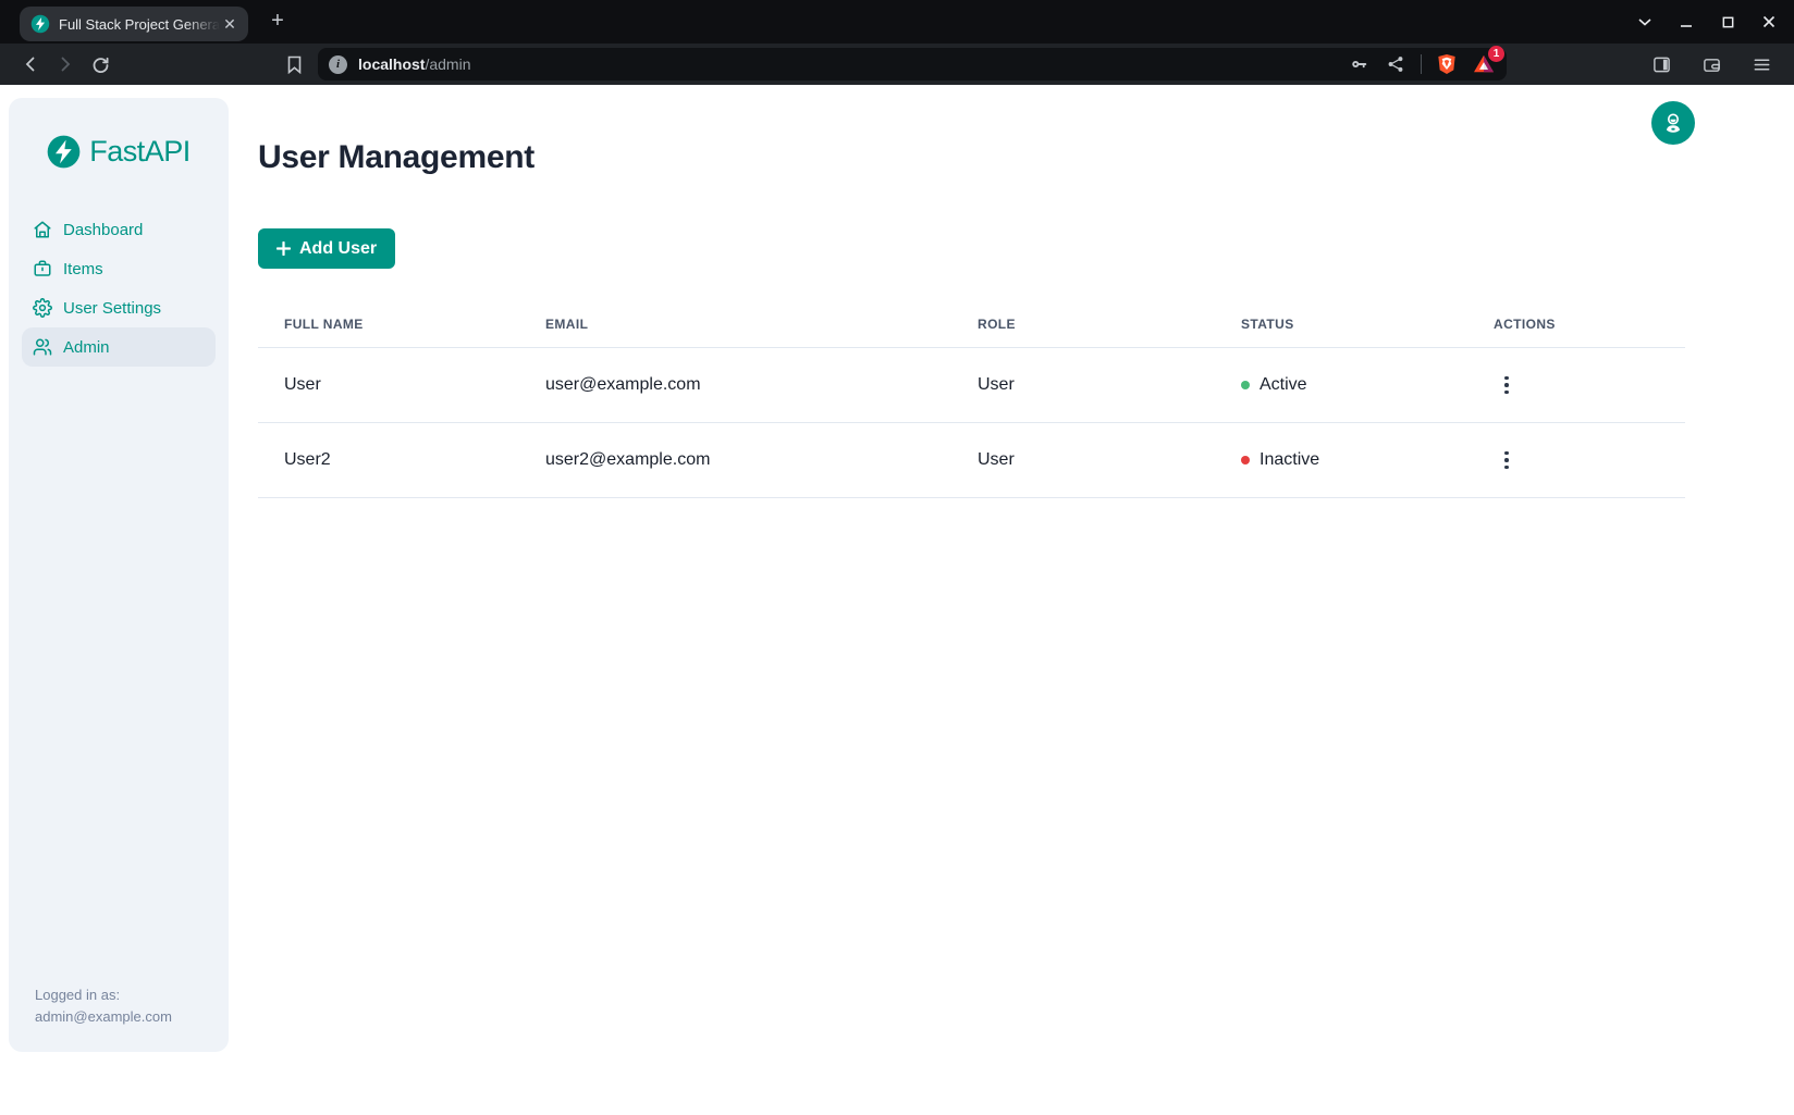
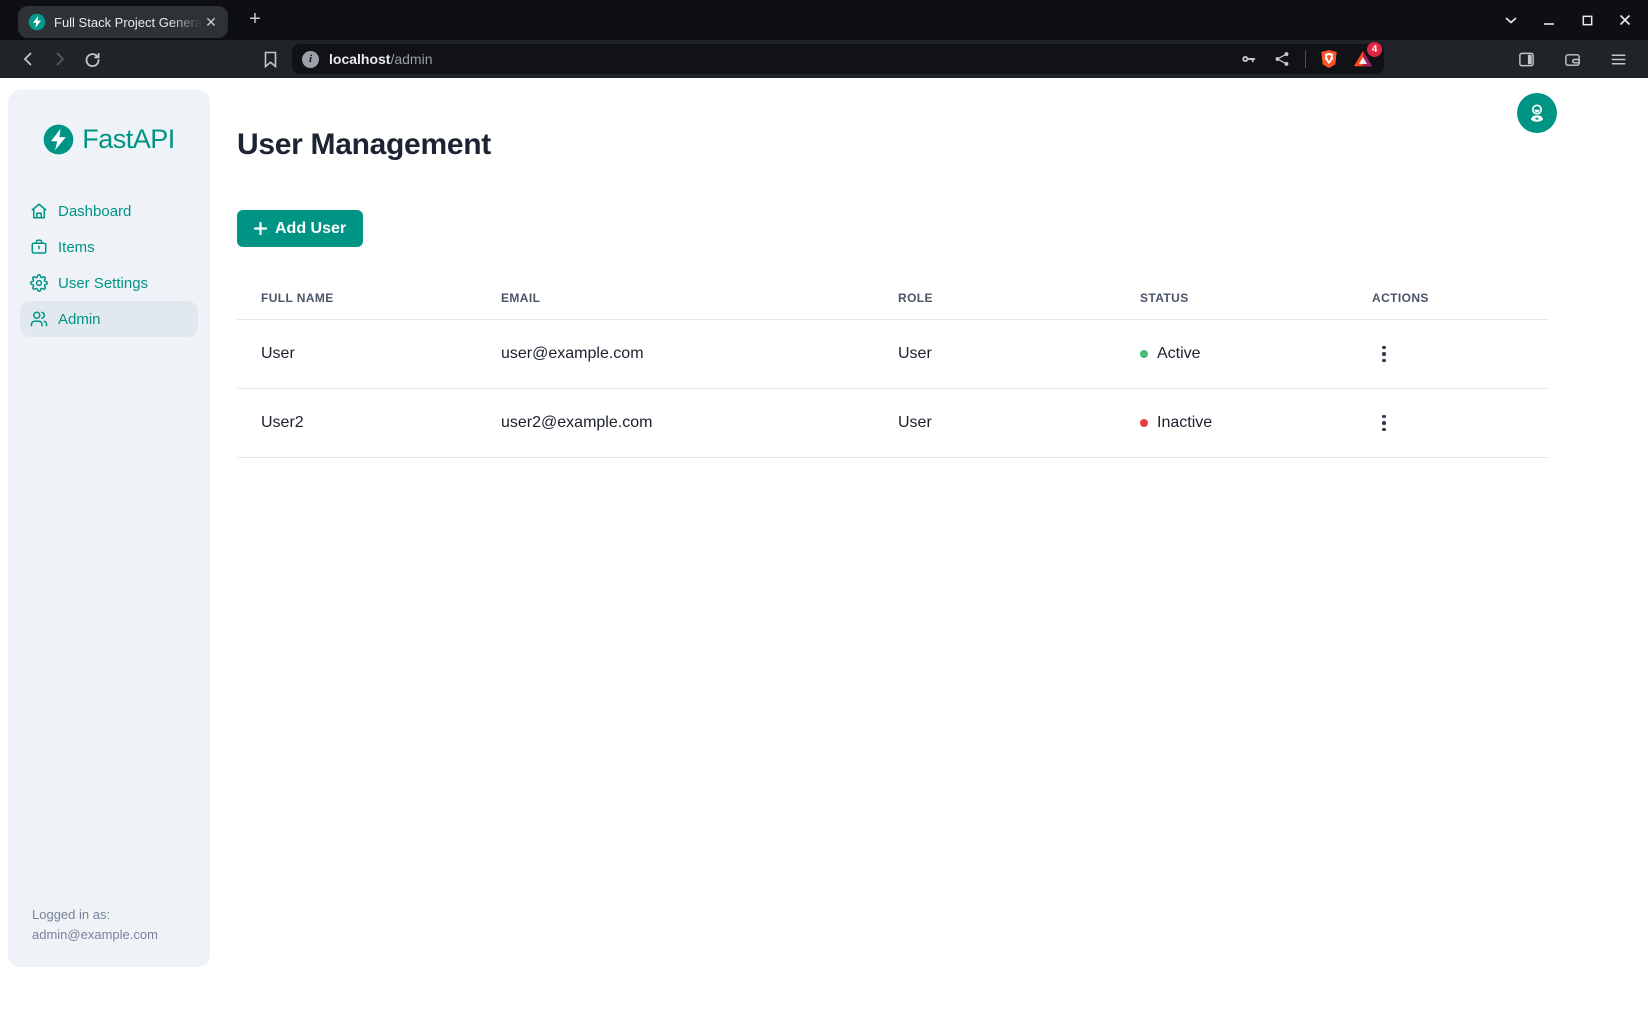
  Full Stack Project Genera
  ✕
  +
  i
  localhost/admin
- 1
+ 4
  FastAPI
  Dashboard
  Items
  User Settings
  Admin
  Logged in as:
  admin@example.com
  User Management
  Add User
  FULL NAME	EMAIL	ROLE	STATUS	ACTIONS
  User	user@example.com	User	Active
  User2	user2@example.com	User	Inactive
